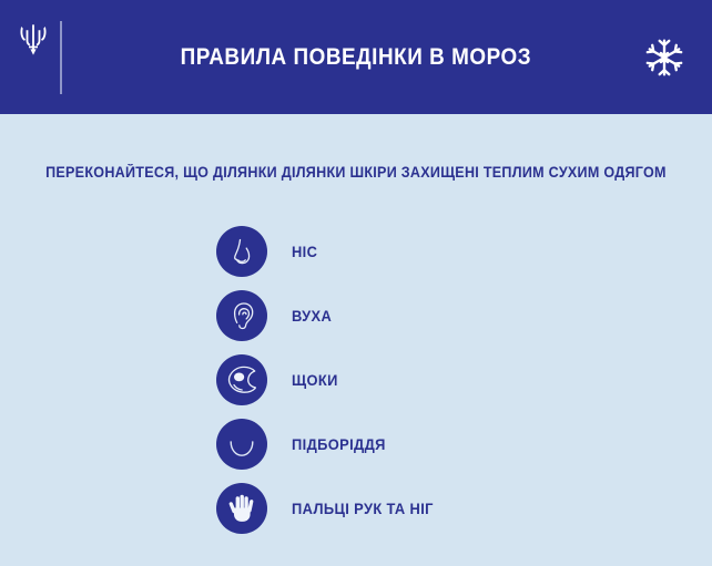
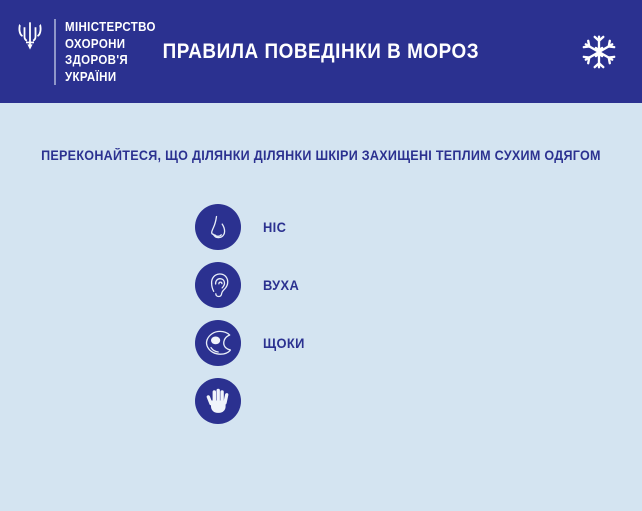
+ МІНІСТЕРСТВО
+ ОХОРОНИ
+ ЗДОРОВ'Я
+ УКРАЇНИ
  ПРАВИЛА ПОВЕДІНКИ В МОРОЗ
  ПЕРЕКОНАЙТЕСЯ, ЩО ДІЛЯНКИ ДІЛЯНКИ ШКІРИ ЗАХИЩЕНІ ТЕПЛИМ СУХИМ ОДЯГОМ
  НІС
  ВУХА
  ЩОКИ
- ПІДБОРІДДЯ
- ПАЛЬЦІ РУК ТА НІГ
